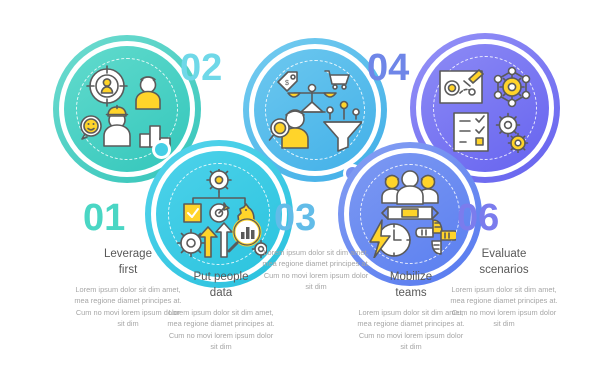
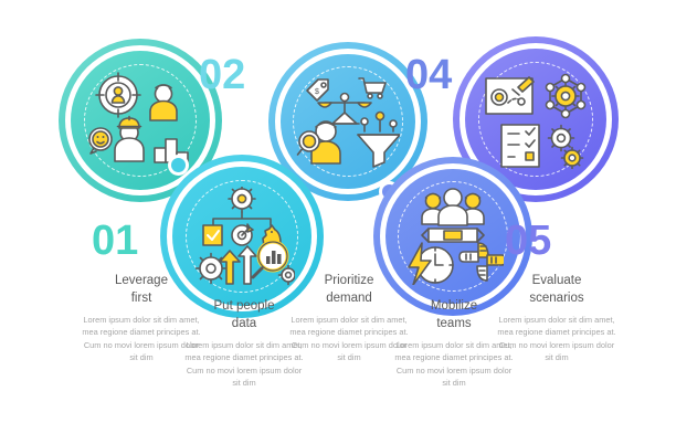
  01
  02
- 03
  04
- 06
+ 05
  Leverage
  first
  Lorem ipsum dolor sit dim amet, mea regione diamet principes at. Cum no movi lorem ipsum dolor sit dim
  Put people
  data
  Lorem ipsum dolor sit dim amet, mea regione diamet principes at. Cum no movi lorem ipsum dolor sit dim
+ Prioritize
+ demand
  Lorem ipsum dolor sit dim amet, mea regione diamet principes at. Cum no movi lorem ipsum dolor sit dim
  Mobilize
  teams
  Lorem ipsum dolor sit dim amet, mea regione diamet principes at. Cum no movi lorem ipsum dolor sit dim
  Evaluate
  scenarios
  Lorem ipsum dolor sit dim amet, mea regione diamet principes at. Cum no movi lorem ipsum dolor sit dim
